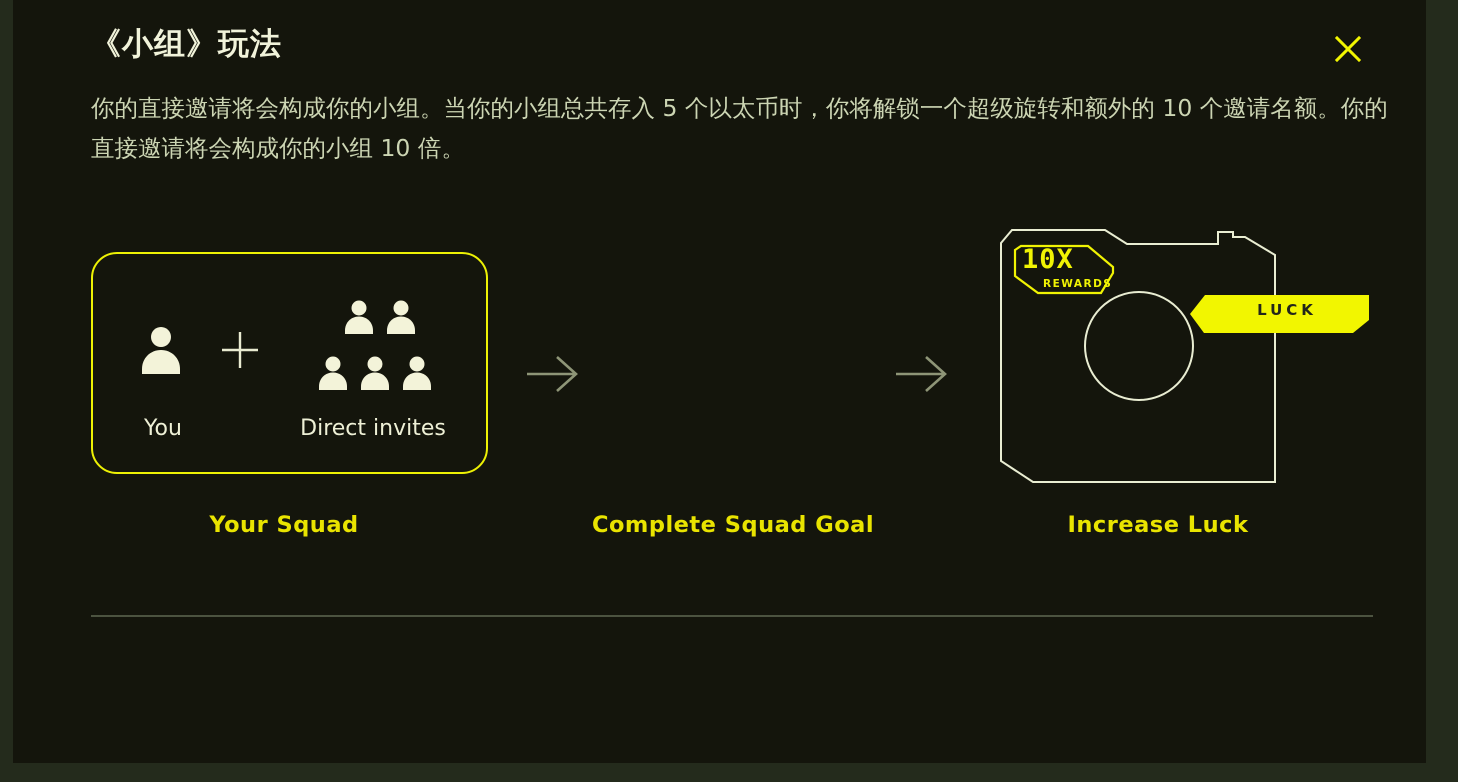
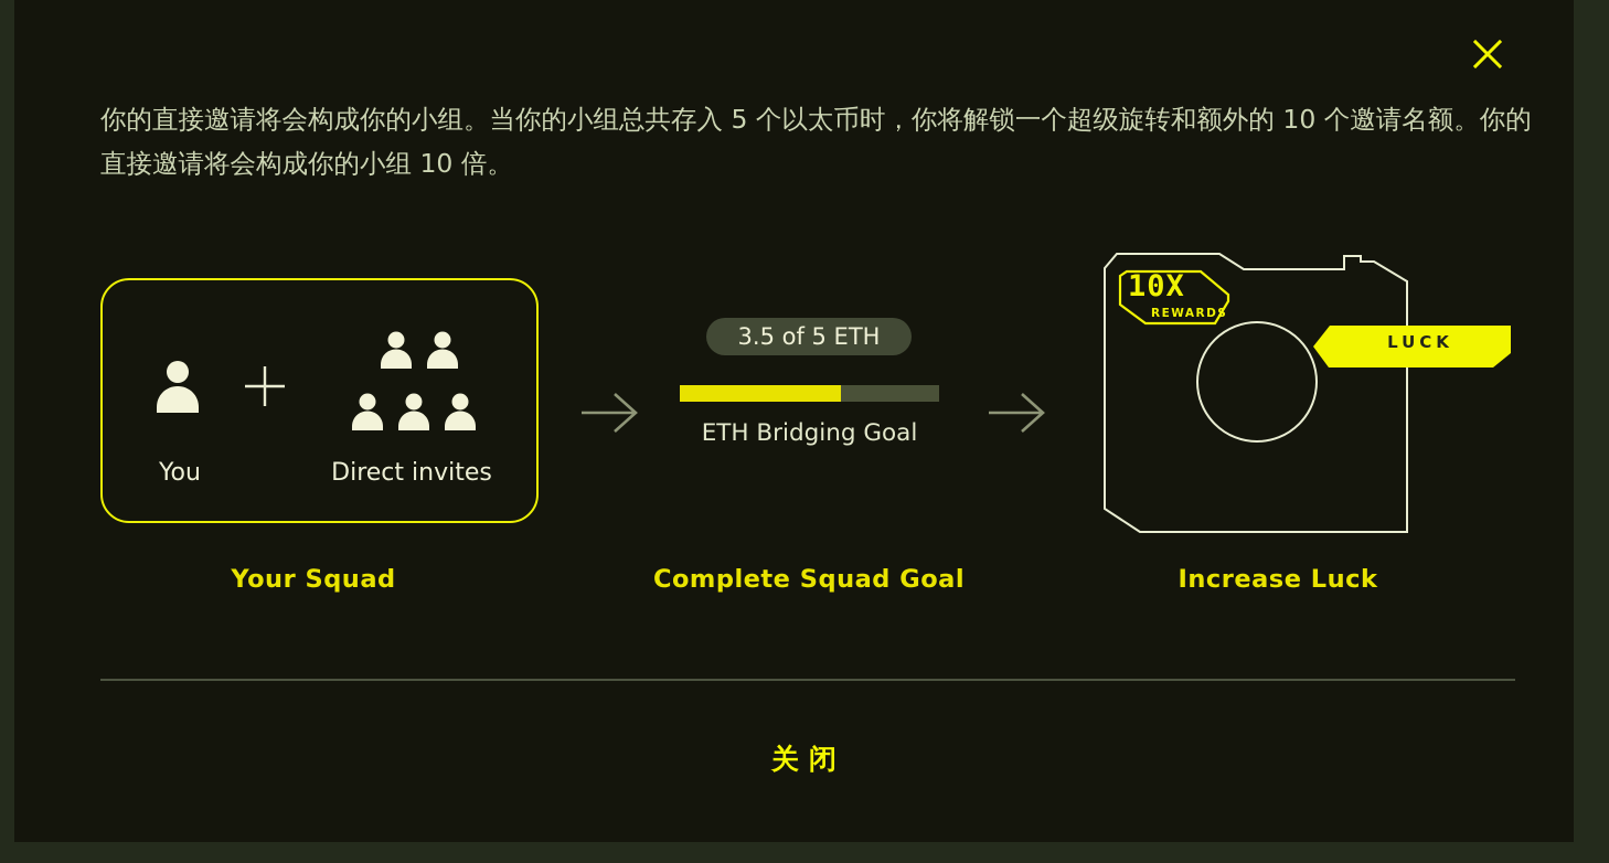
- 《小组》玩法
  你的直接邀请将会构成你的小组。当你的小组总共存入 5 个以太币时，你将解锁一个超级旋转和额外的 10 个邀请名额。你的直接邀请将会构成你的小组 10 倍。
  You
  Direct invites
+ 3.5 of 5 ETH
+ ETH Bridging Goal
  10X
  REWARDS
  LUCK
  Your Squad
  Complete Squad Goal
  Increase Luck
+ 关闭
